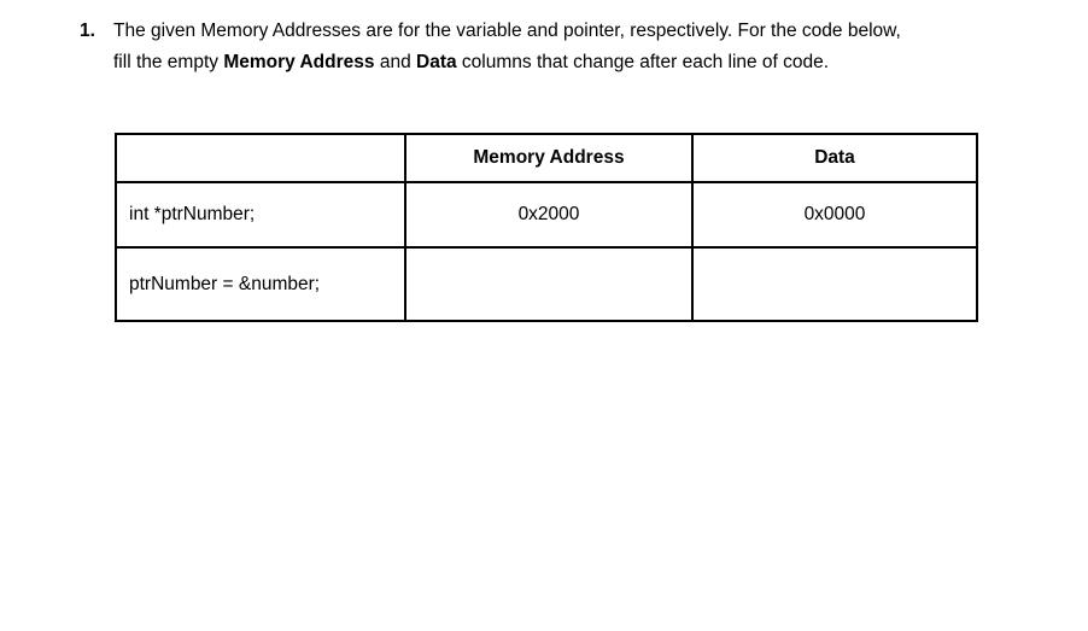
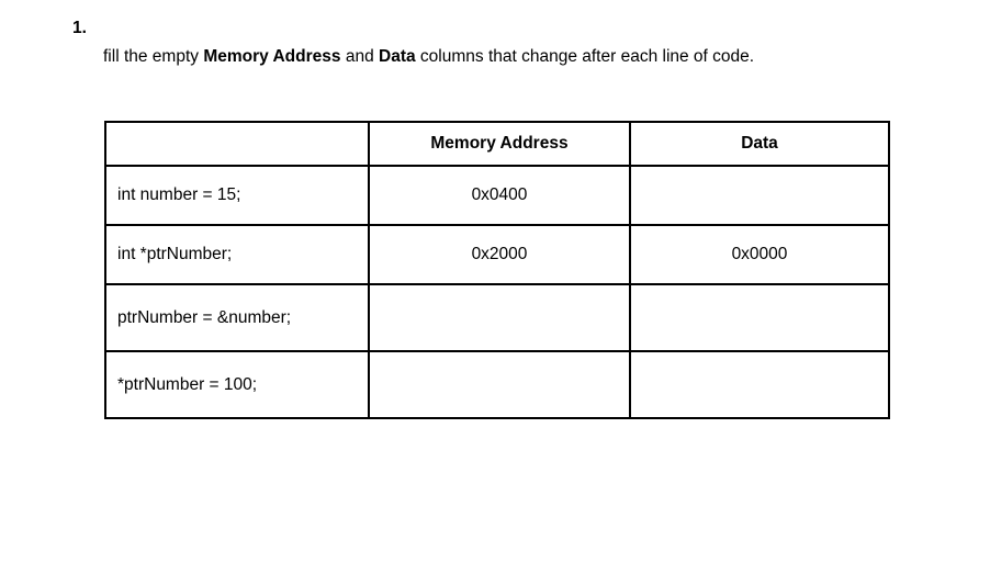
  1.
- The given Memory Addresses are for the variable and pointer, respectively. For the code below,
  fill the empty Memory Address and Data columns that change after each line of code.
  	Memory Address	Data
+ int number = 15;	0x0400
  int *ptrNumber;	0x2000	0x0000
  ptrNumber = &number;
+ *ptrNumber = 100;
